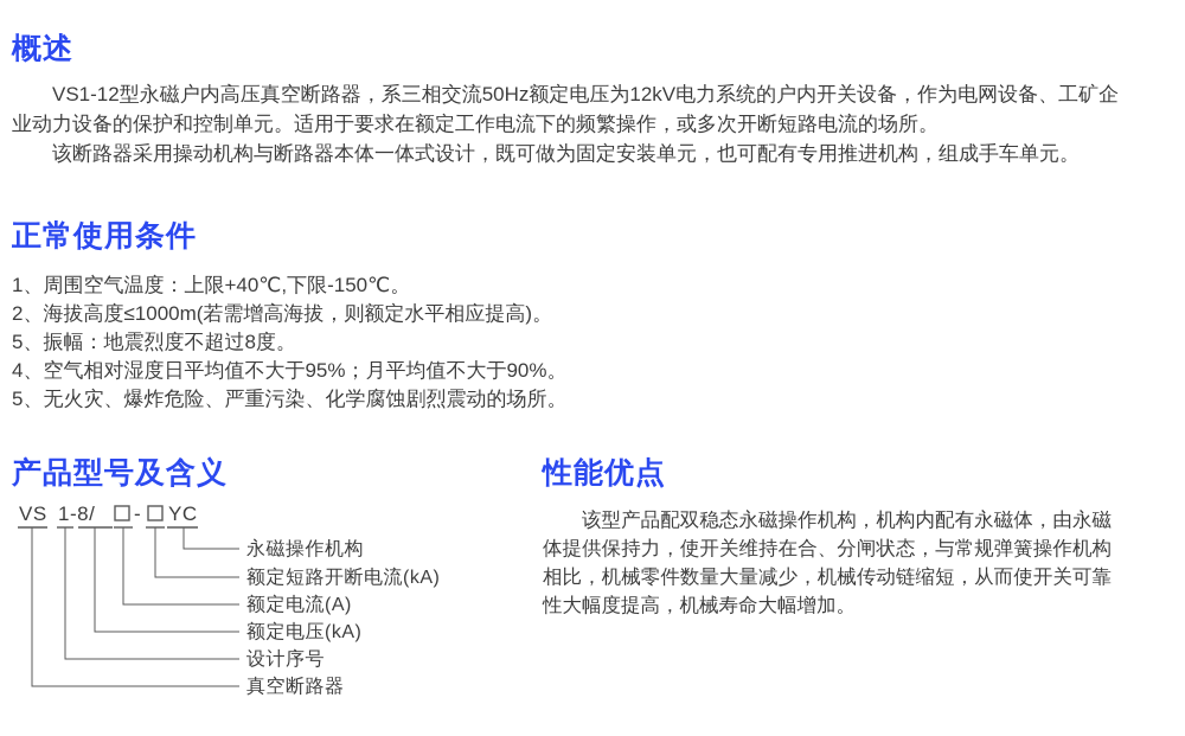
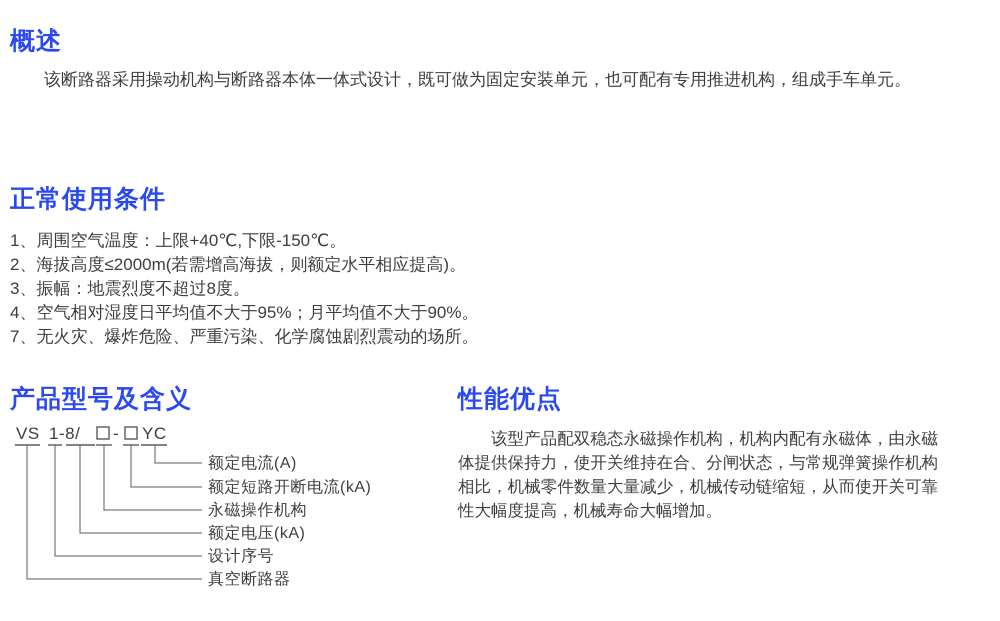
  概述
- VS1-12型永磁户内高压真空断路器，系三相交流50Hz额定电压为12kV电力系统的户内开关设备，作为电网设备、工矿企业动力设备的保护和控制单元。适用于要求在额定工作电流下的频繁操作，或多次开断短路电流的场所。
  该断路器采用操动机构与断路器本体一体式设计，既可做为固定安装单元，也可配有专用推进机构，组成手车单元。
  正常使用条件
  1、周围空气温度：上限+40℃,下限-150℃。
- 2、海拔高度≤1000m(若需增高海拔，则额定水平相应提高)。
+ 2、海拔高度≤2000m(若需增高海拔，则额定水平相应提高)。
- 5、振幅：地震烈度不超过8度。
+ 3、振幅：地震烈度不超过8度。
  4、空气相对湿度日平均值不大于95%；月平均值不大于90%。
- 5、无火灾、爆炸危险、严重污染、化学腐蚀剧烈震动的场所。
+ 7、无火灾、爆炸危险、严重污染、化学腐蚀剧烈震动的场所。
  产品型号及含义
  VS
  1-8/
  -
  YC
- 永磁操作机构
+ 额定电流(A)
  额定短路开断电流(kA)
- 额定电流(A)
+ 永磁操作机构
  额定电压(kA)
  设计序号
  真空断路器
  性能优点
  该型产品配双稳态永磁操作机构，机构内配有永磁体，由永磁体提供保持力，使开关维持在合、分闸状态，与常规弹簧操作机构相比，机械零件数量大量减少，机械传动链缩短，从而使开关可靠性大幅度提高，机械寿命大幅增加。
